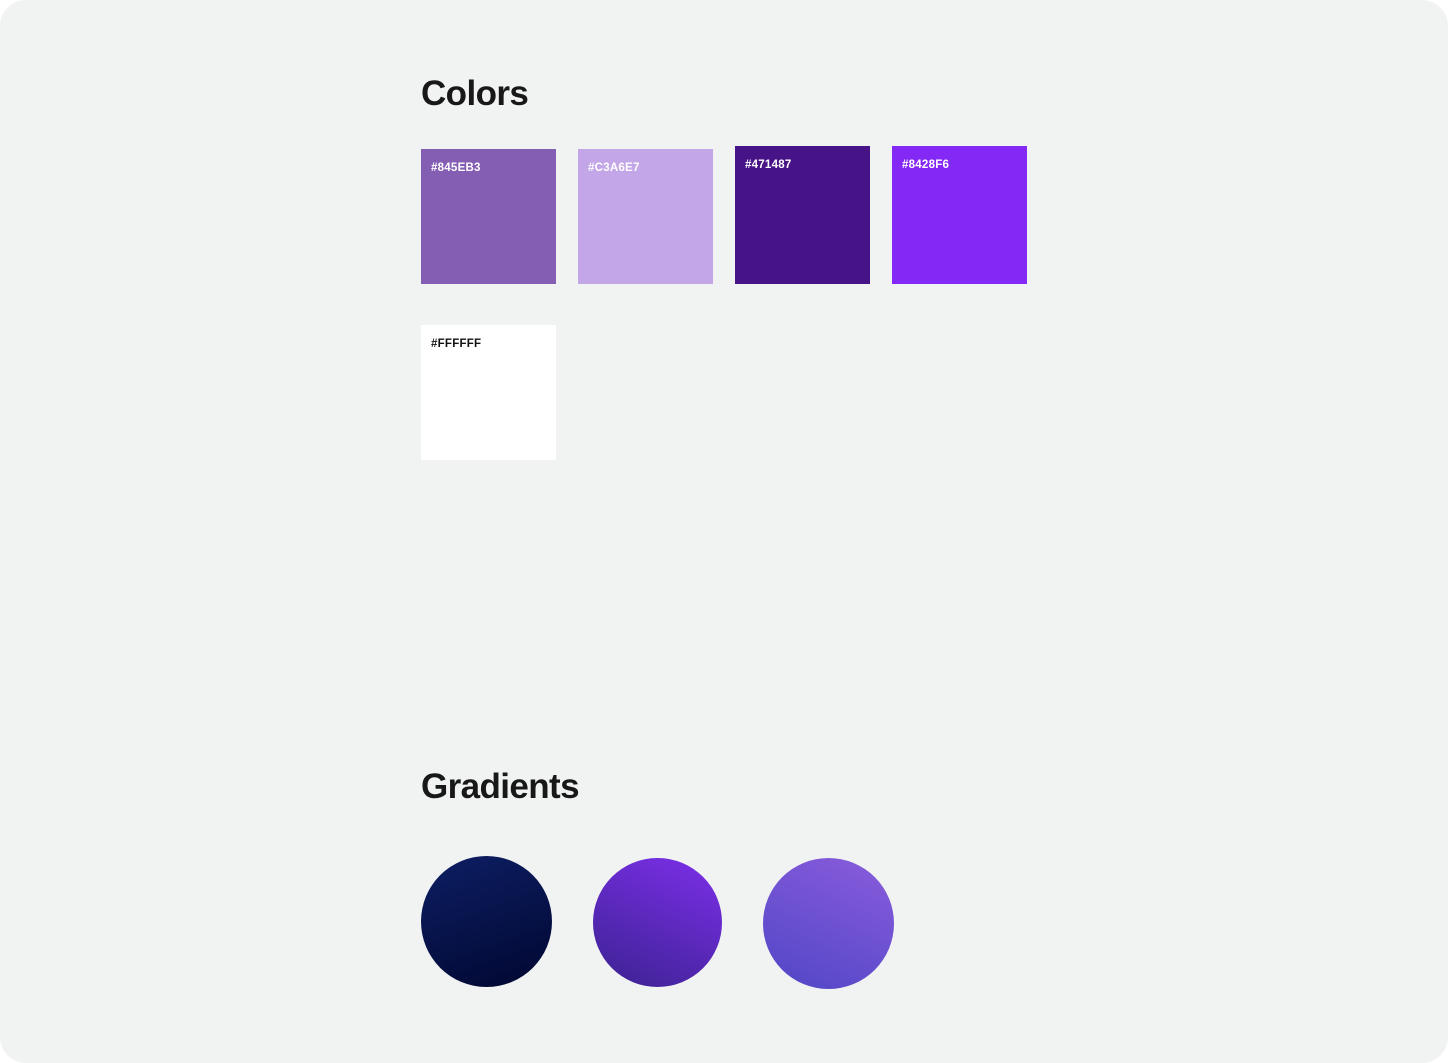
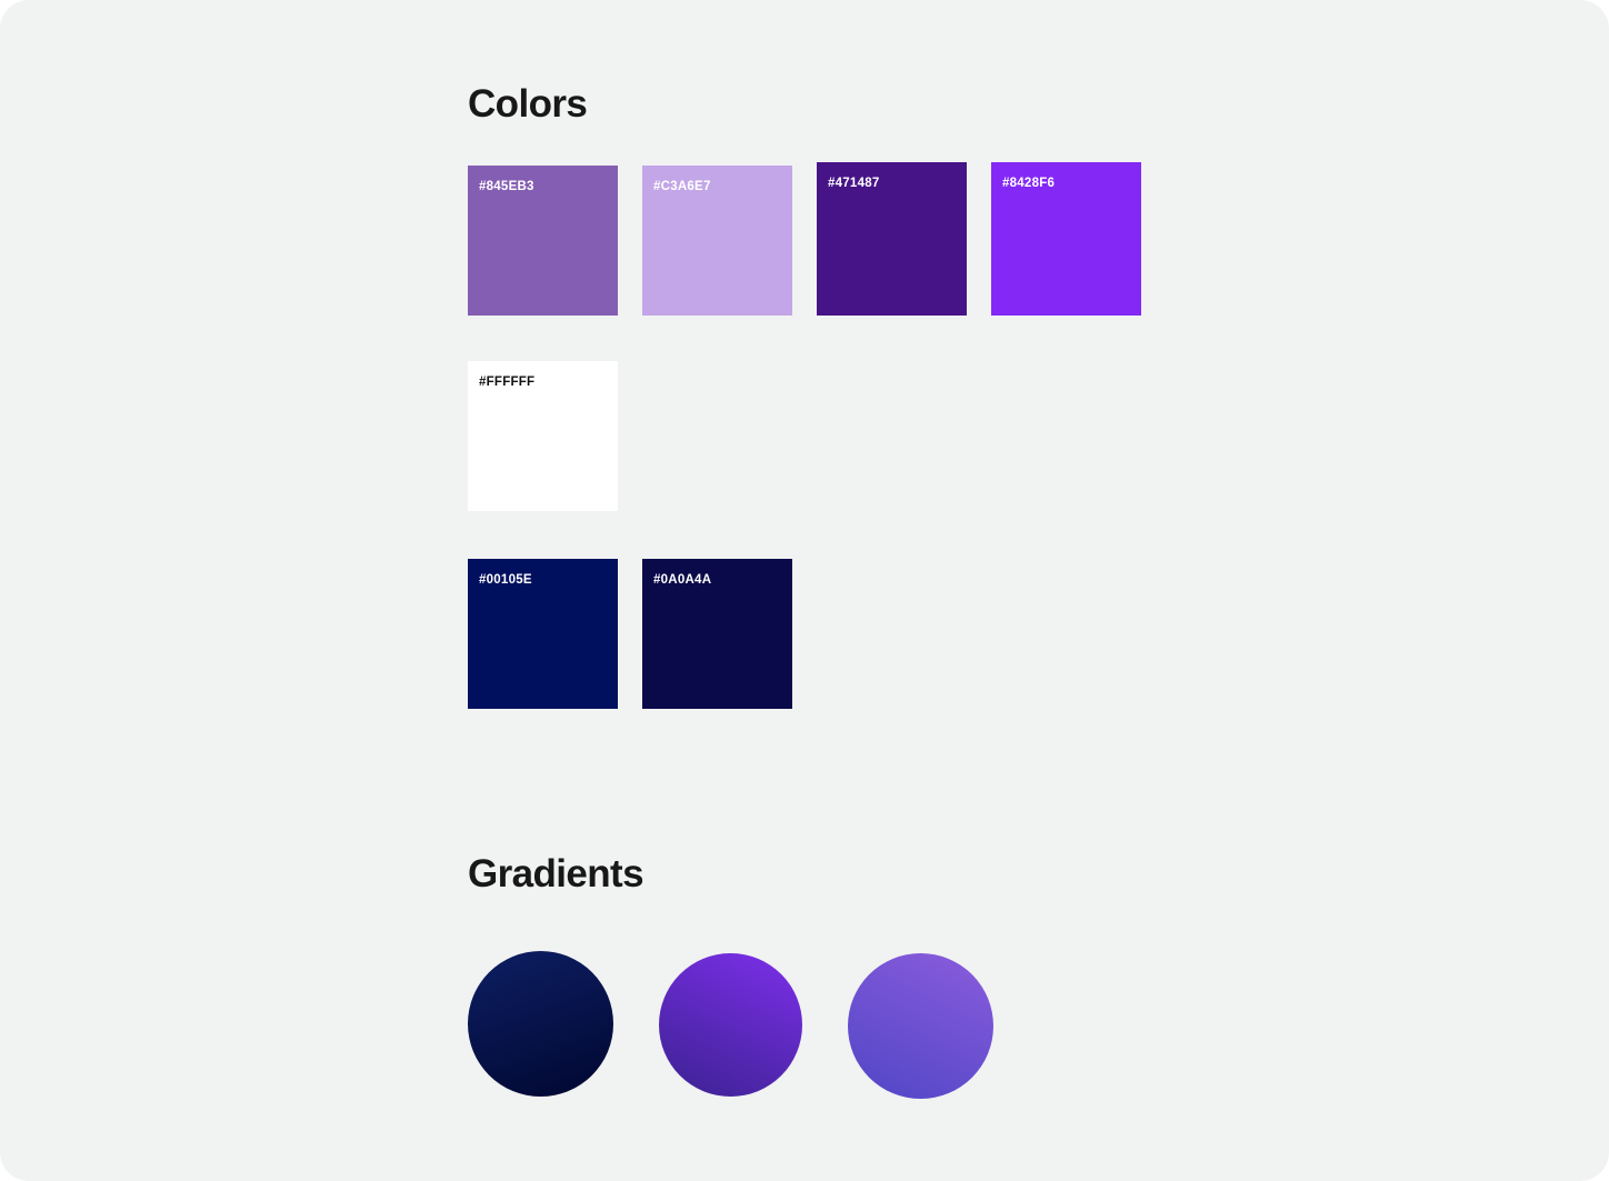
  Colors
  #845EB3
  #C3A6E7
  #471487
  #8428F6
  #FFFFFF
+ #00105E
+ #0A0A4A
  Gradients
